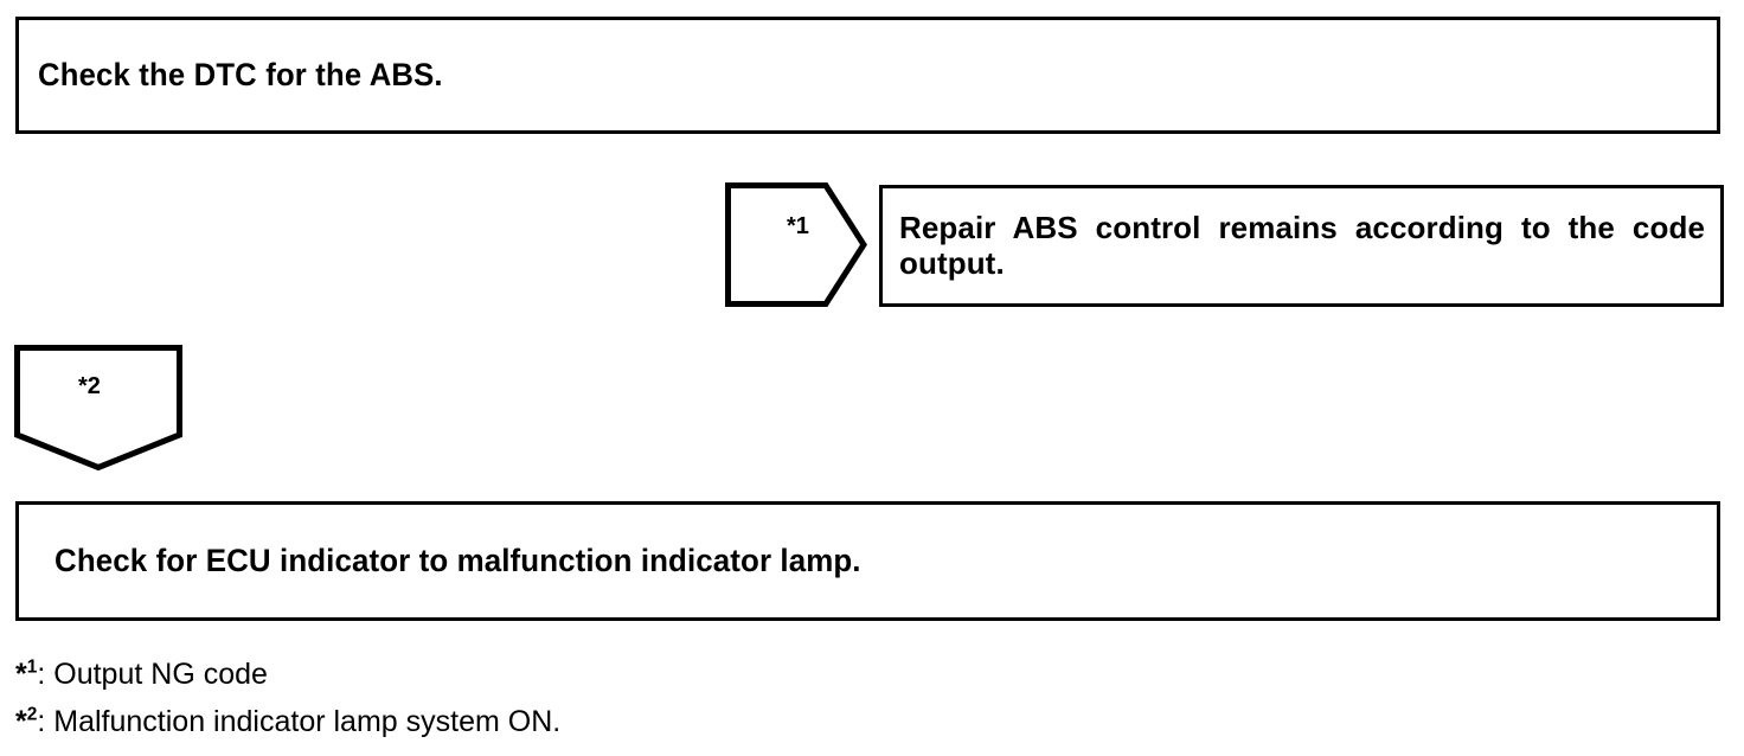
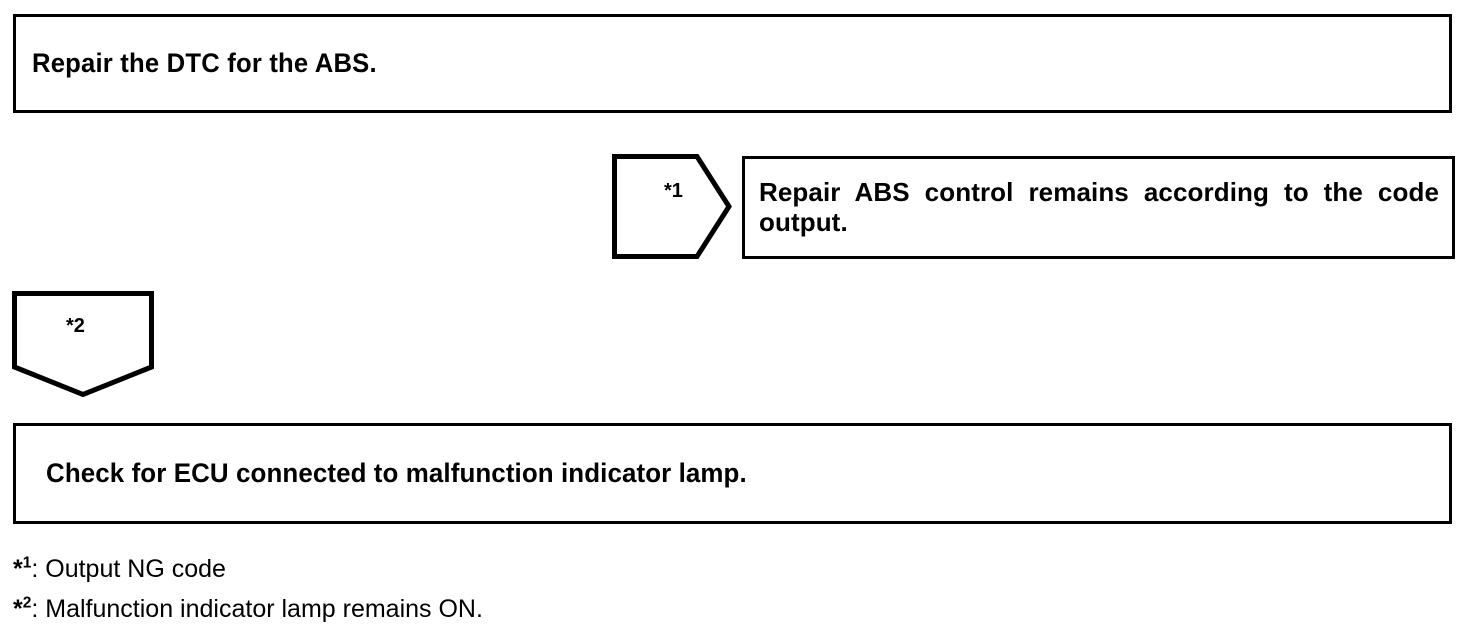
- Check the DTC for the ABS.
+ Repair the DTC for the ABS.
  *1
  Repair ABS control remains according to the code output.
  *2
- Check for ECU indicator to malfunction indicator lamp.
+ Check for ECU connected to malfunction indicator lamp.
  *1: Output NG code
- *2: Malfunction indicator lamp system ON.
+ *2: Malfunction indicator lamp remains ON.
